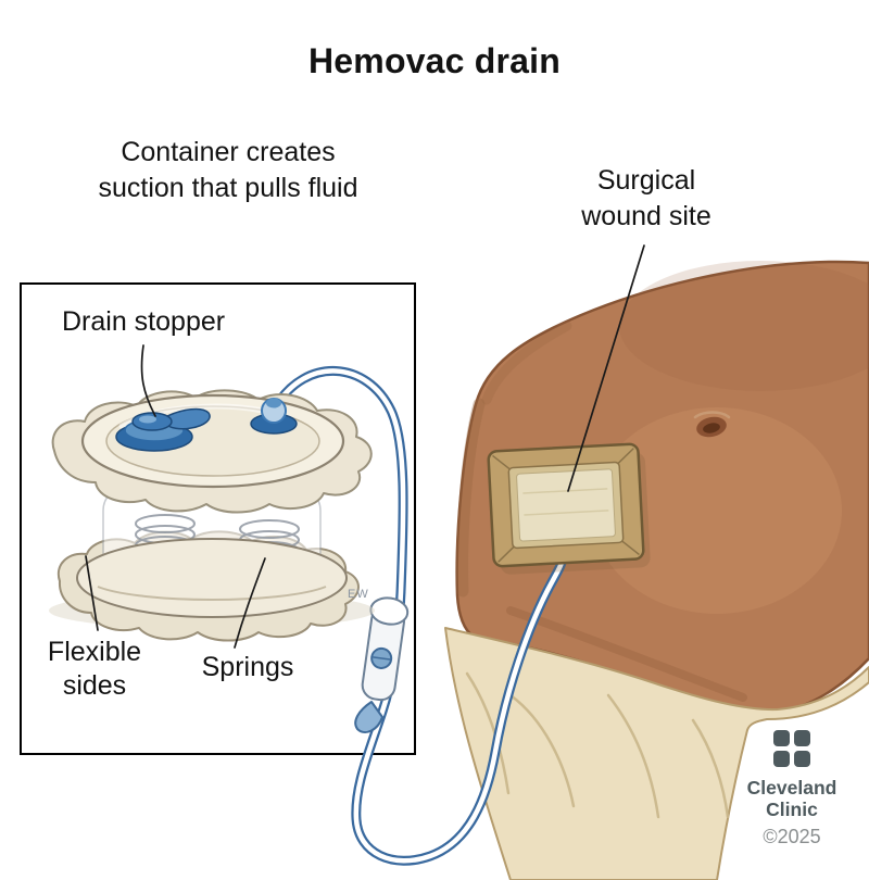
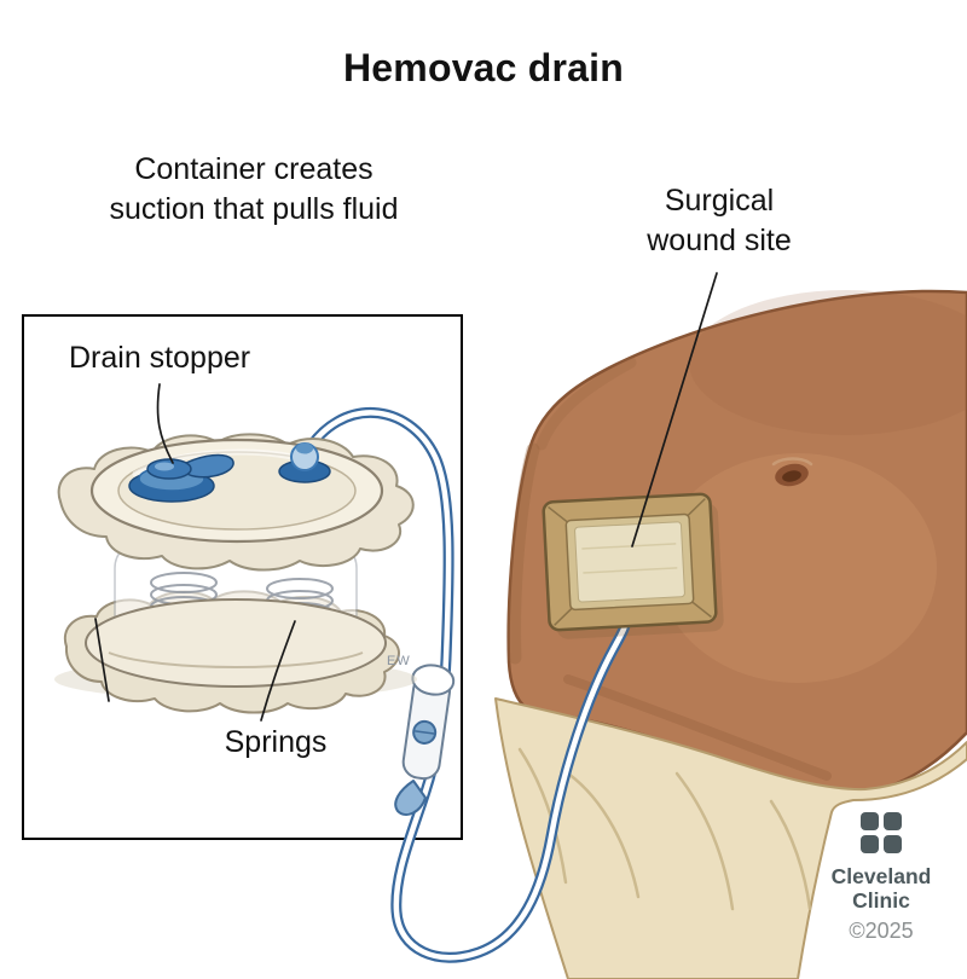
  Hemovac drain
  Container creates
  suction that pulls fluid
  Surgical
  wound site
  Drain stopper
- Flexible
- sides
  Springs
  EW
  Cleveland
  Clinic
  ©2025
